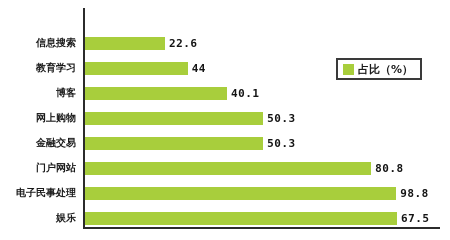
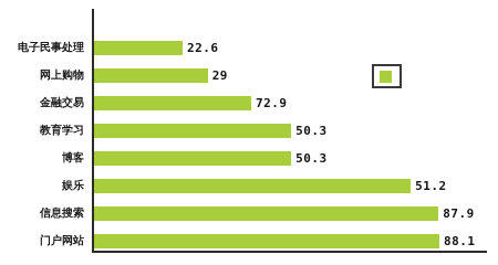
- 信息搜索
+ 电子民事处理
  22.6
- 教育学习
+ 网上购物
- 44
+ 29
- 博客
+ 金融交易
- 40.1
+ 72.9
- 网上购物
+ 教育学习
  50.3
- 金融交易
+ 博客
  50.3
- 门户网站
+ 娱乐
- 80.8
+ 51.2
- 电子民事处理
+ 信息搜索
- 98.8
+ 87.9
- 娱乐
+ 门户网站
- 67.5
+ 88.1
- 占比（%）
